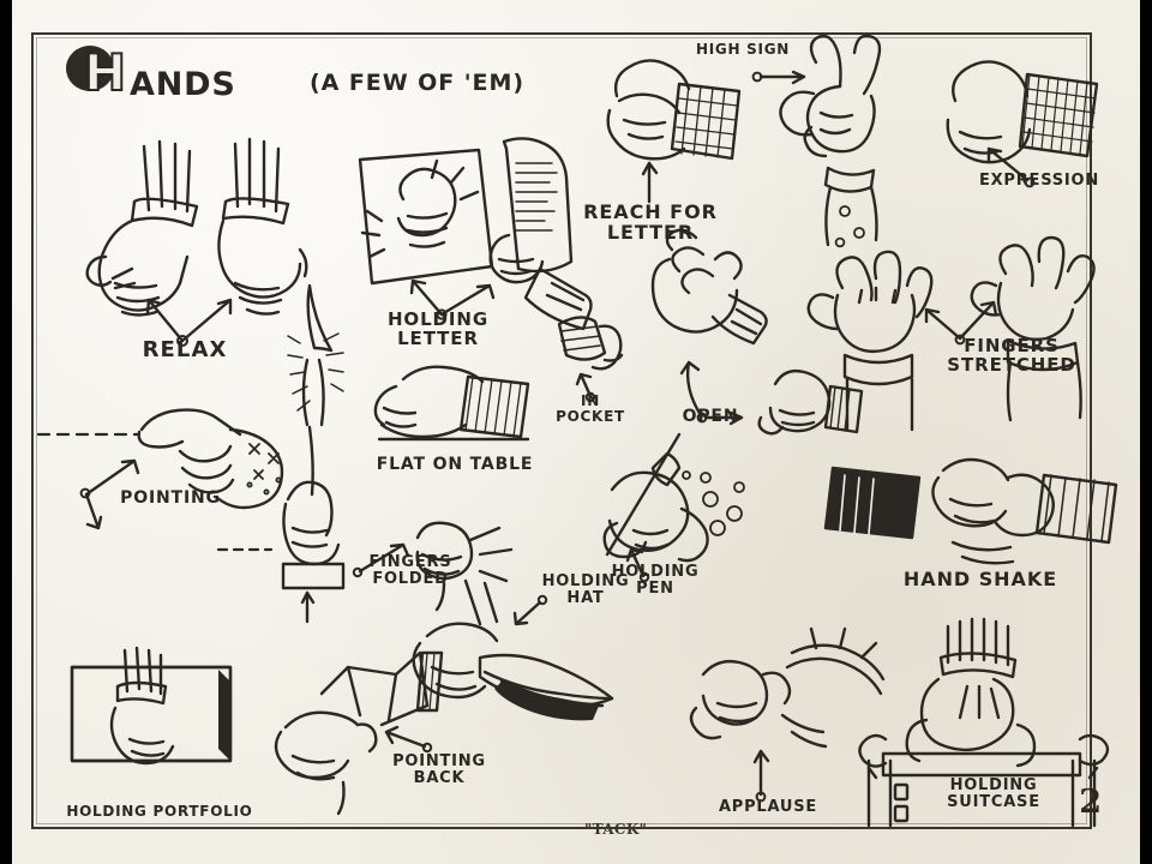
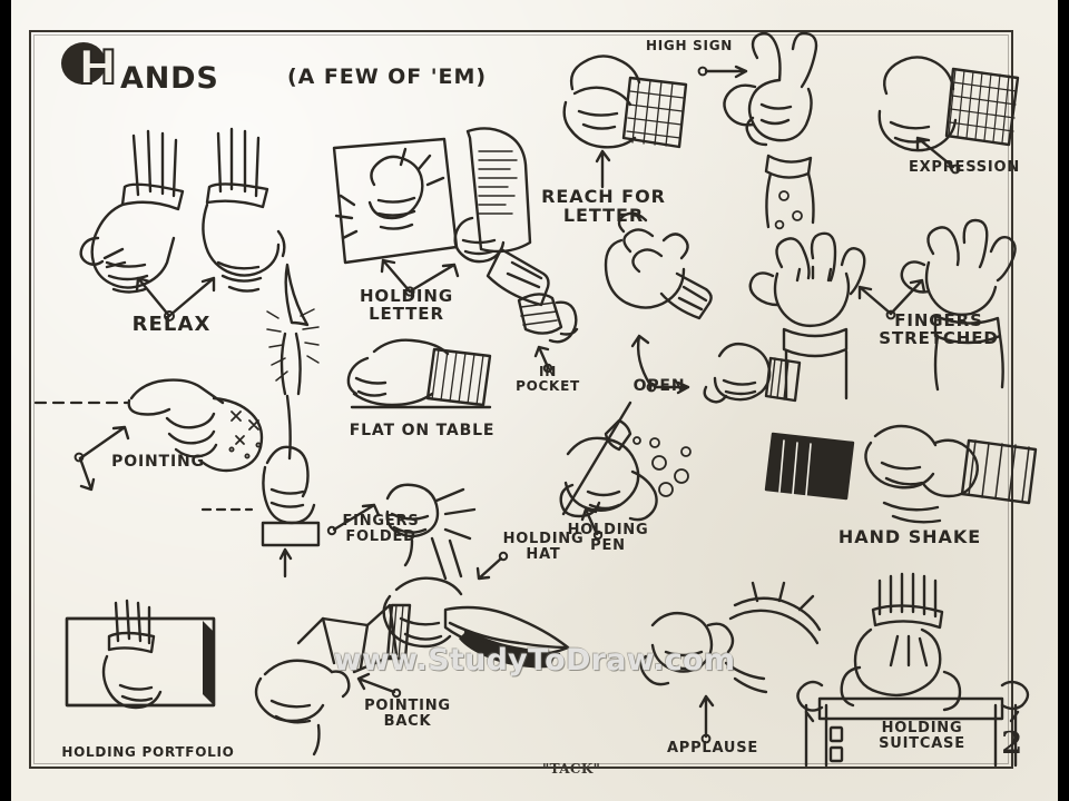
  H
  ANDS
  (A FEW OF 'EM)
  RELAX
  HOLDING
  LETTER
  REACH FOR
  LETTER
  HIGH SIGN
  EXPRESSION
  IN
  POCKET
  OPEN
  FINGERS
  STRETCHED
  POINTING
  FLAT ON TABLE
  HOLDING
  PEN
  HAND SHAKE
  FINGERS
  FOLDED
  HOLDING
  HAT
  HOLDING PORTFOLIO
  POINTING
  BACK
  APPLAUSE
  HOLDING
  SUITCASE
  "TACK"
  2
+ www.StudyToDraw.com
